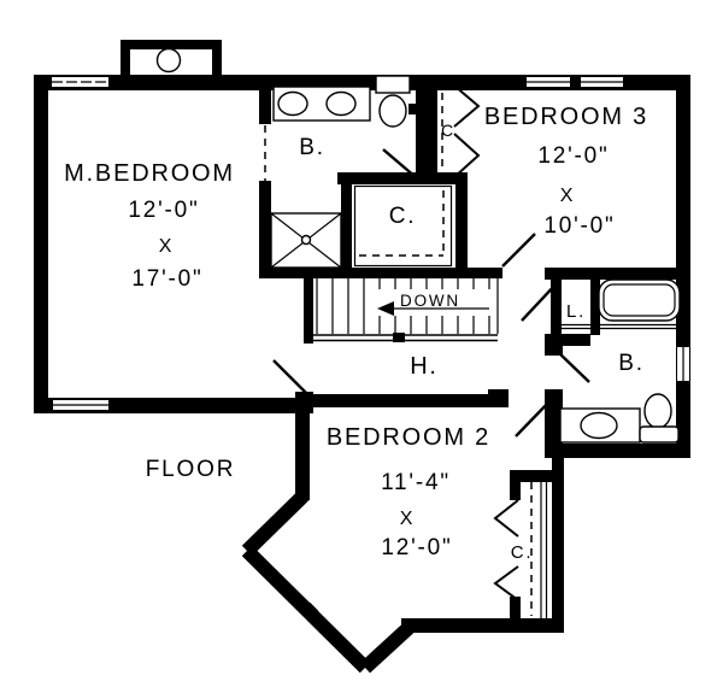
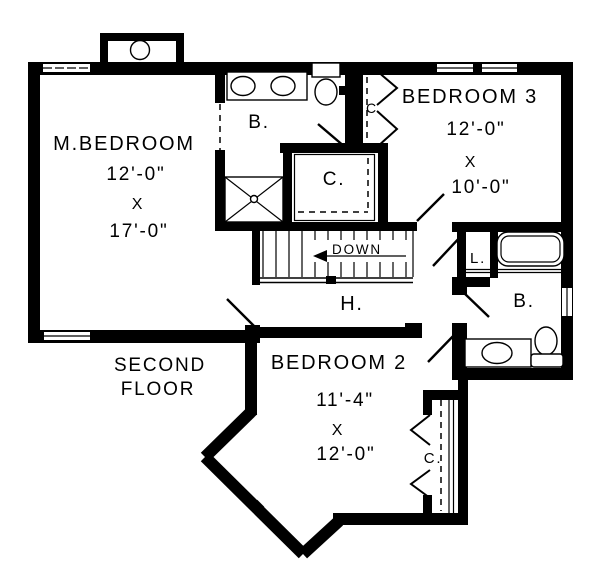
  M.BEDROOM
  12'-0"
  X
  17'-0"
  BEDROOM 3
  12'-0"
  X
  10'-0"
  BEDROOM 2
  11'-4"
  X
  12'-0"
+ SECOND
  FLOOR
  B.
  C.
  C
  L.
  B.
  C.
  H.
  DOWN
